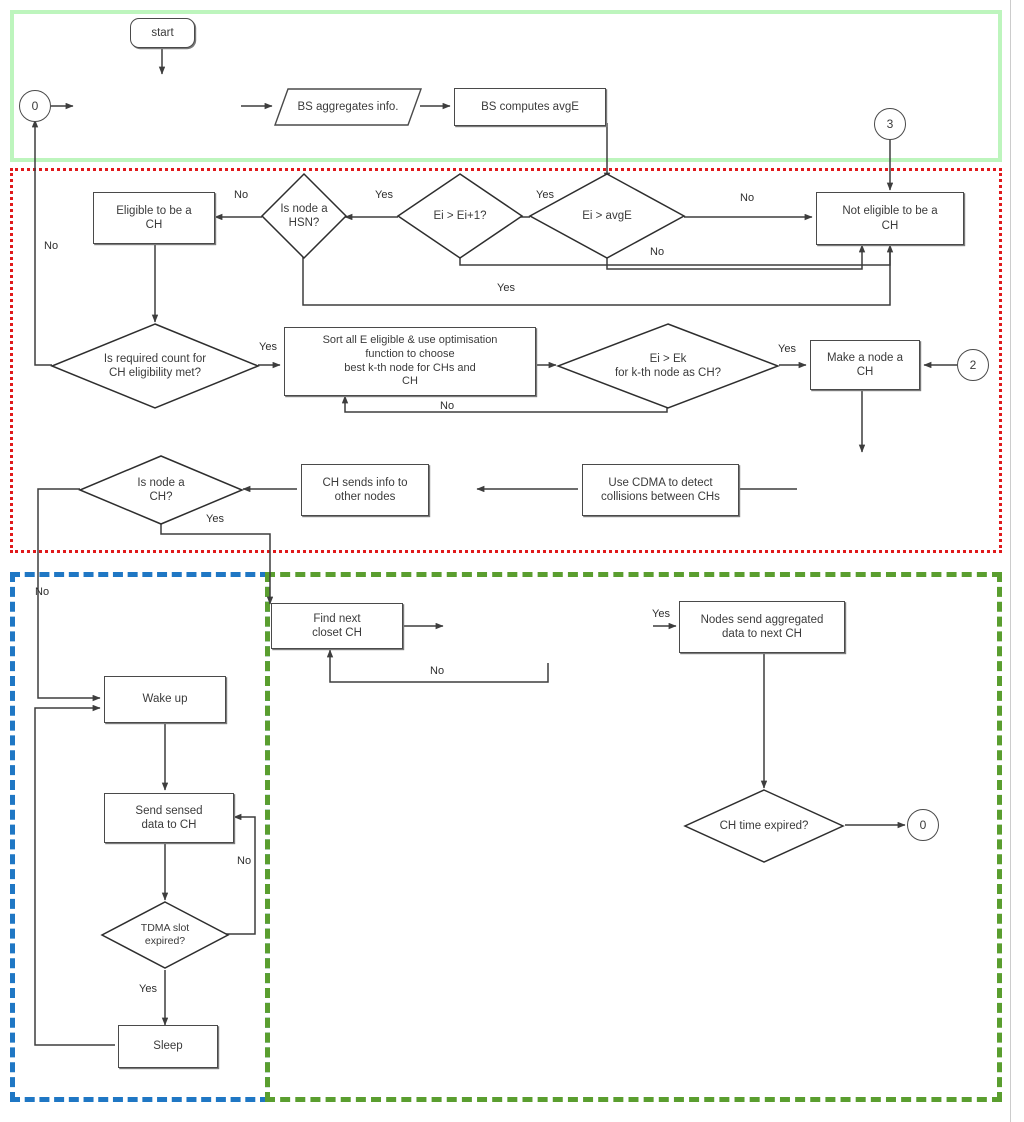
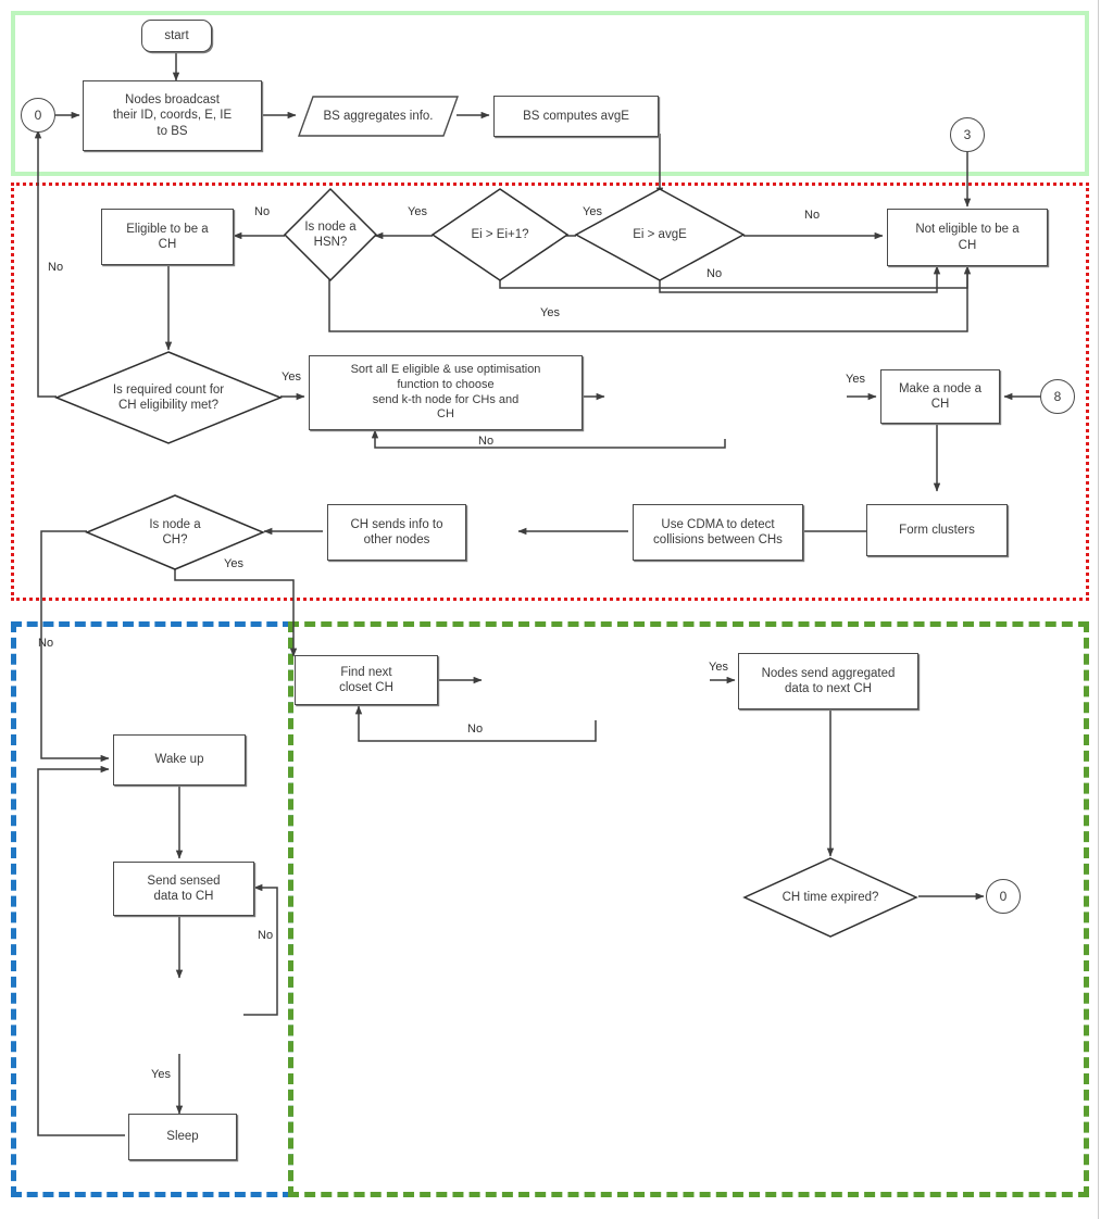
  start
  0
+ Nodes broadcast
+ their ID, coords, E, IE
+ to BS
  BS aggregates info.
  BS computes avgE
  3
  Eligible to be a
  CH
  Is node a
  HSN?
  Ei > Ei+1?
  Ei > avgE
  Not eligible to be a
  CH
  Is required count for
  CH eligibility met?
  Sort all E eligible & use optimisation
  function to choose
- best k-th node for CHs and
+ send k-th node for CHs and
  CH
- Ei > Ek
- for k-th node as CH?
  Make a node a
  CH
- 2
+ 8
+ Form clusters
  Use CDMA to detect
  collisions between CHs
  CH sends info to
  other nodes
  Is node a
  CH?
  Wake up
  Send sensed
  data to CH
- TDMA slot
- expired?
  Sleep
  Find next
  closet CH
  Nodes send aggregated
  data to next CH
  CH time expired?
  0
  No
  Yes
  Yes
  No
  No
  Yes
  No
  Yes
  No
  Yes
  Yes
  No
  No
  Yes
  Yes
  No
